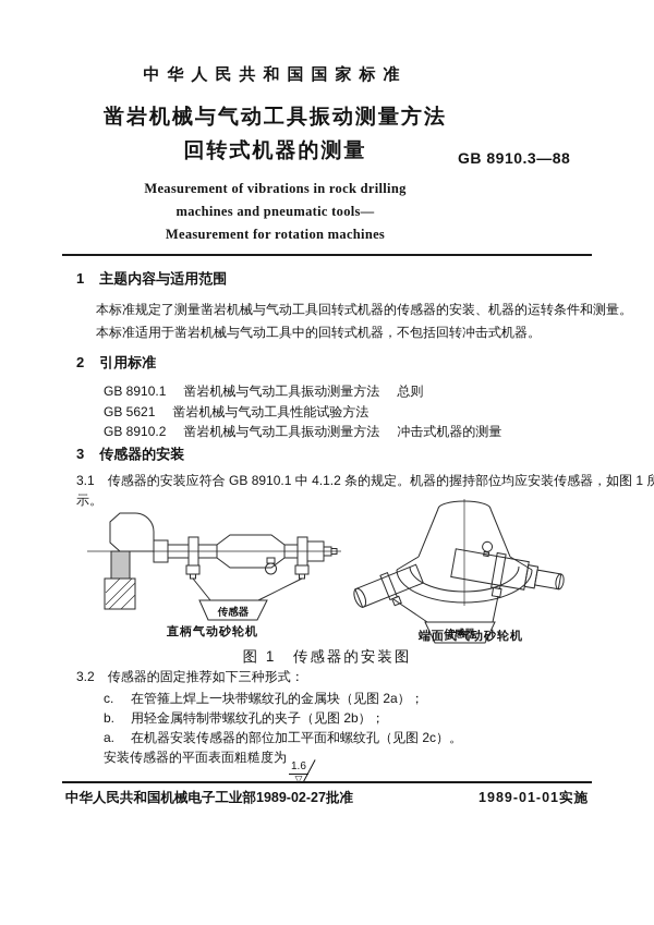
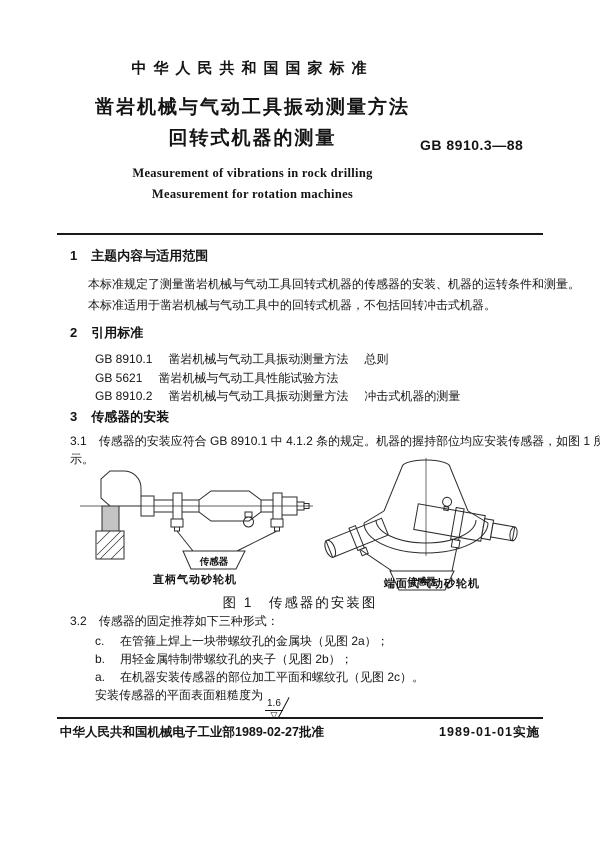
  中华人民共和国国家标准
  凿岩机械与气动工具振动测量方法
  回转式机器的测量
  Measurement of vibrations in rock drilling
- machines and pneumatic tools—
  Measurement for rotation machines
  GB 8910.3—88
  1 主题内容与适用范围
  本标准规定了测量凿岩机械与气动工具回转式机器的传感器的安装、机器的运转条件和测量。
  本标准适用于凿岩机械与气动工具中的回转式机器，不包括回转冲击式机器。
  2 引用标准
  GB 8910.1 凿岩机械与气动工具振动测量方法 总则
  GB 5621 凿岩机械与气动工具性能试验方法
  GB 8910.2 凿岩机械与气动工具振动测量方法 冲击式机器的测量
  3 传感器的安装
  3.1 传感器的安装应符合 GB 8910.1 中 4.1.2 条的规定。机器的握持部位均应安装传感器，如图 1 所
  示。
  传感器
  传感器
  直柄气动砂轮机
  端面式气动砂轮机
  图 1 传感器的安装图
  3.2 传感器的固定推荐如下三种形式：
  c. 在管箍上焊上一块带螺纹孔的金属块（见图 2a）；
  b. 用轻金属特制带螺纹孔的夹子（见图 2b）；
  a. 在机器安装传感器的部位加工平面和螺纹孔（见图 2c）。
  安装传感器的平面表面粗糙度为
  1.6
  ▽
  中华人民共和国机械电子工业部1989-02-27批准
  1989-01-01实施
